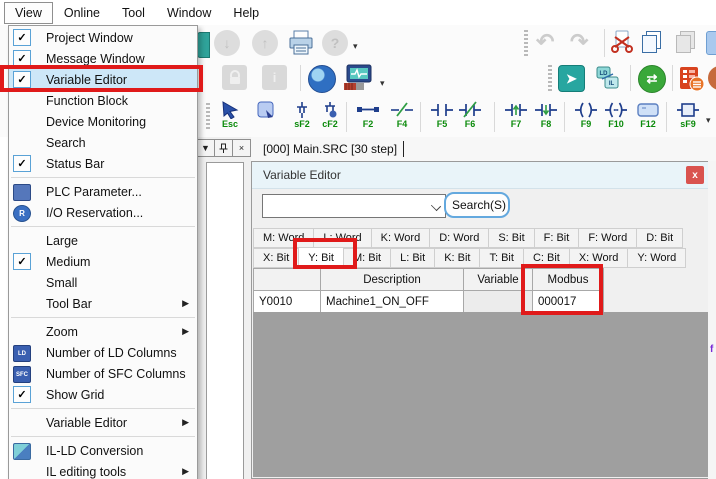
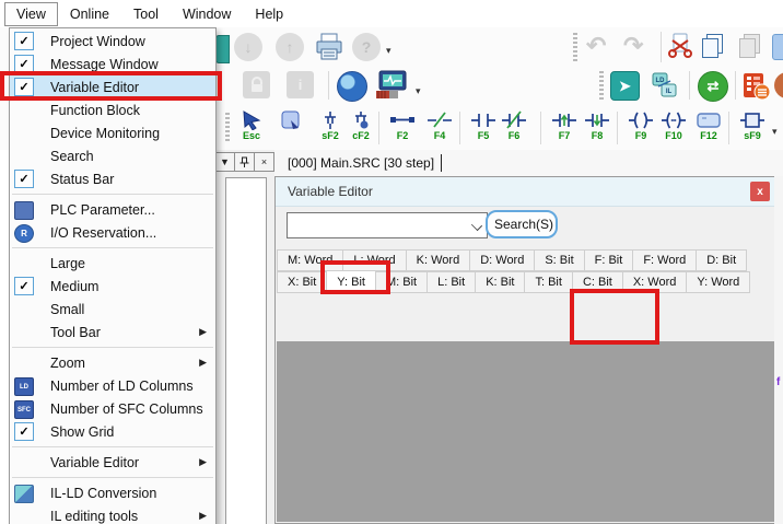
  View
  Online
  Tool
  Window
  Help
  ↓
  ↑
  ?
  ▾
  ↶
  ↷
  ▾
  ➤
  ⇄
  Esc
  sF2
  cF2
  F2
  F4
  F5
  F6
  F7
  F8
  F9
  F10
  F12
  sF9
  ▾
  ▼
  ×
  [000] Main.SRC [30 step]
  Variable Editor
  x
  Search(S)
  M: Word
  L: Word
  K: Word
  D: Word
  S: Bit
  F: Bit
  F: Word
  D: Bit
  X: Bit
  Y: Bit
  M: Bit
  L: Bit
  K: Bit
  T: Bit
  C: Bit
  X: Word
  Y: Word
- 	Description	Variable	Modbus
- Y0010	Machine1_ON_OFF		000017
  f
  ✓
  Project Window
  ✓
  Message Window
  ✓
  Variable Editor
  Function Block
  Device Monitoring
  Search
  ✓
  Status Bar
  PLC Parameter...
  R
  I/O Reservation...
  Large
  ✓
  Medium
  Small
  Tool Bar
  ▶
  Zoom
  ▶
  Number of LD Columns
  Number of SFC Columns
  ✓
  Show Grid
  Variable Editor
  ▶
  IL-LD Conversion
  IL editing tools
  ▶
